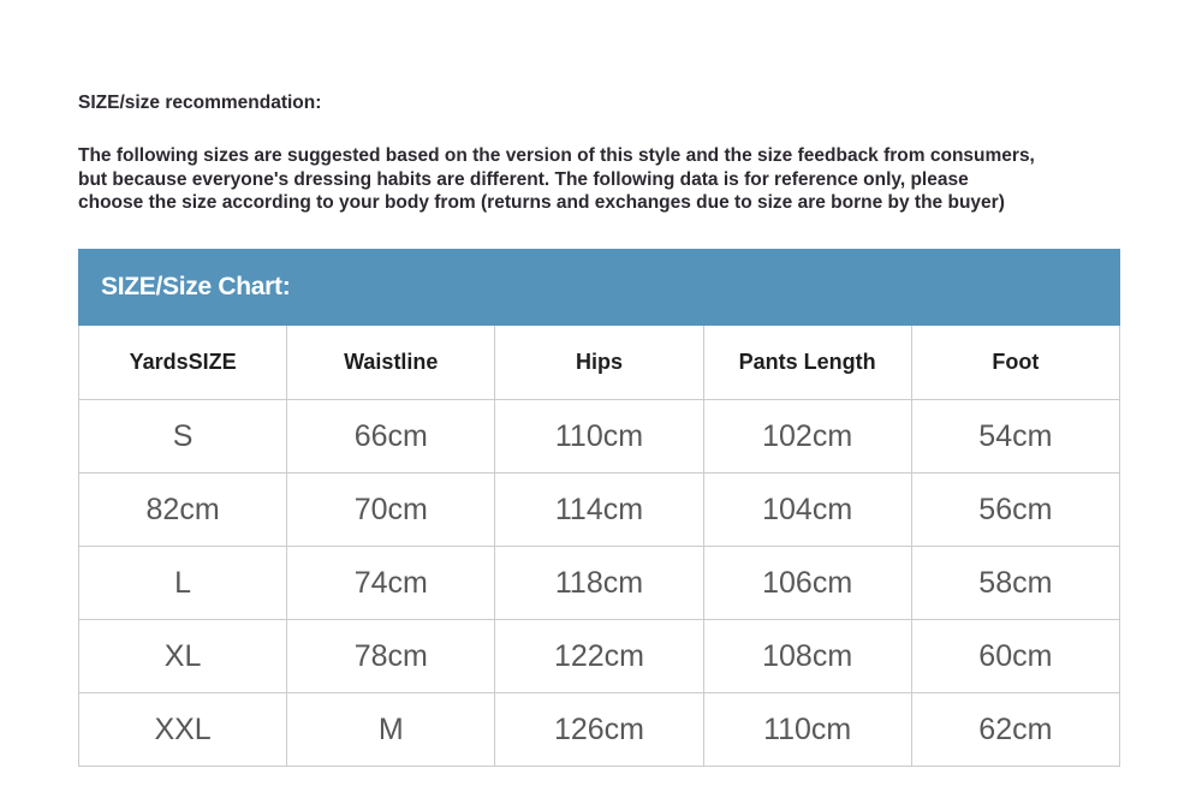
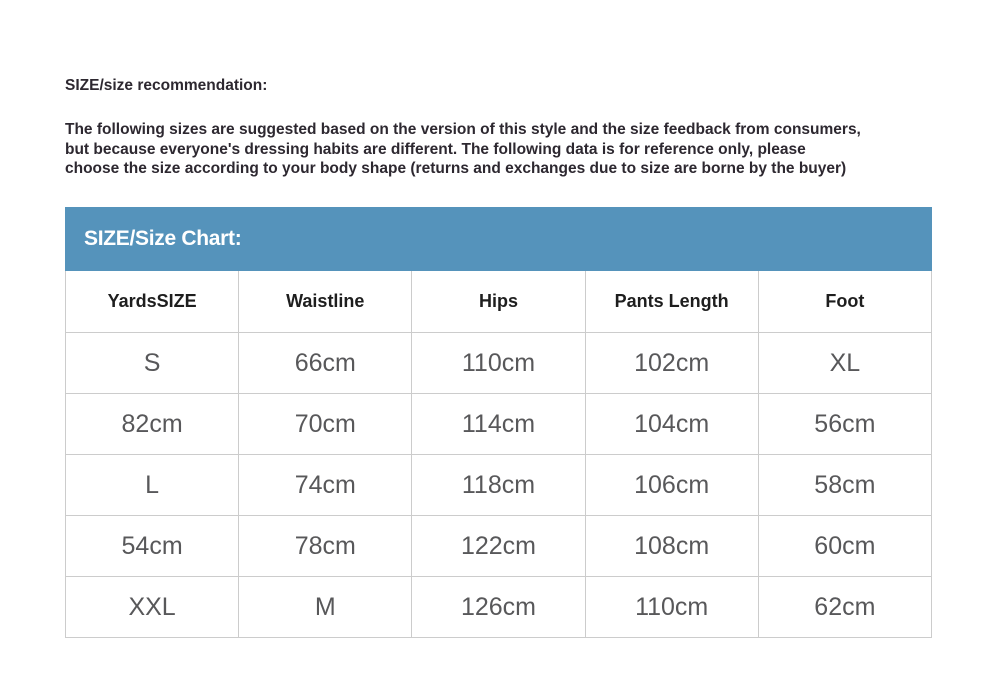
  SIZE/size recommendation:
  The following sizes are suggested based on the version of this style and the size feedback from consumers,
  but because everyone's dressing habits are different. The following data is for reference only, please
- choose the size according to your body from (returns and exchanges due to size are borne by the buyer)
+ choose the size according to your body shape (returns and exchanges due to size are borne by the buyer)
  SIZE/Size Chart:
  YardsSIZE	Waistline	Hips	Pants Length	Foot
- S	66cm	110cm	102cm	54cm
+ S	66cm	110cm	102cm	XL
  82cm	70cm	114cm	104cm	56cm
  L	74cm	118cm	106cm	58cm
- XL	78cm	122cm	108cm	60cm
+ 54cm	78cm	122cm	108cm	60cm
  XXL	M	126cm	110cm	62cm
